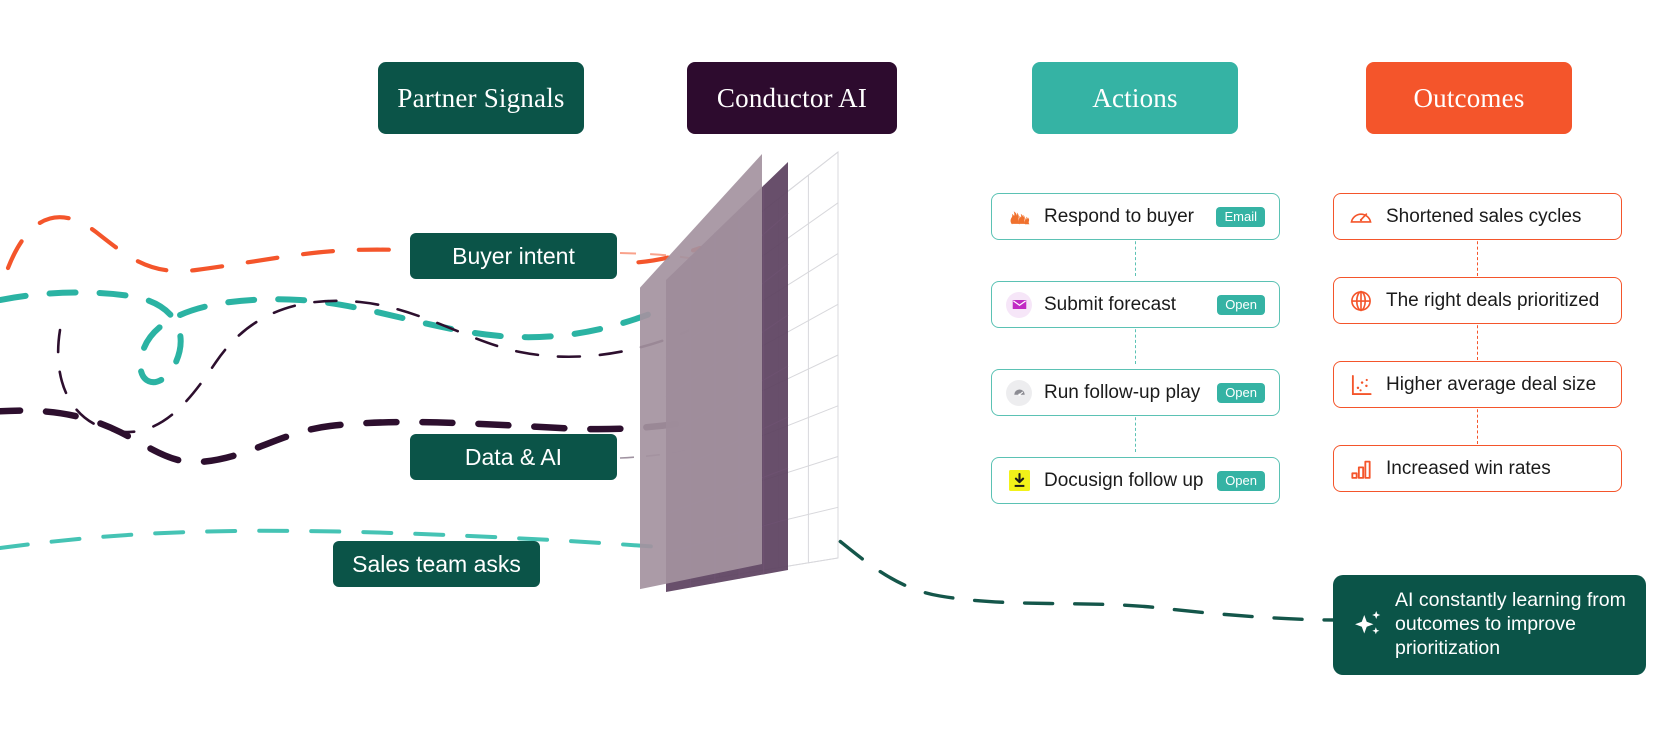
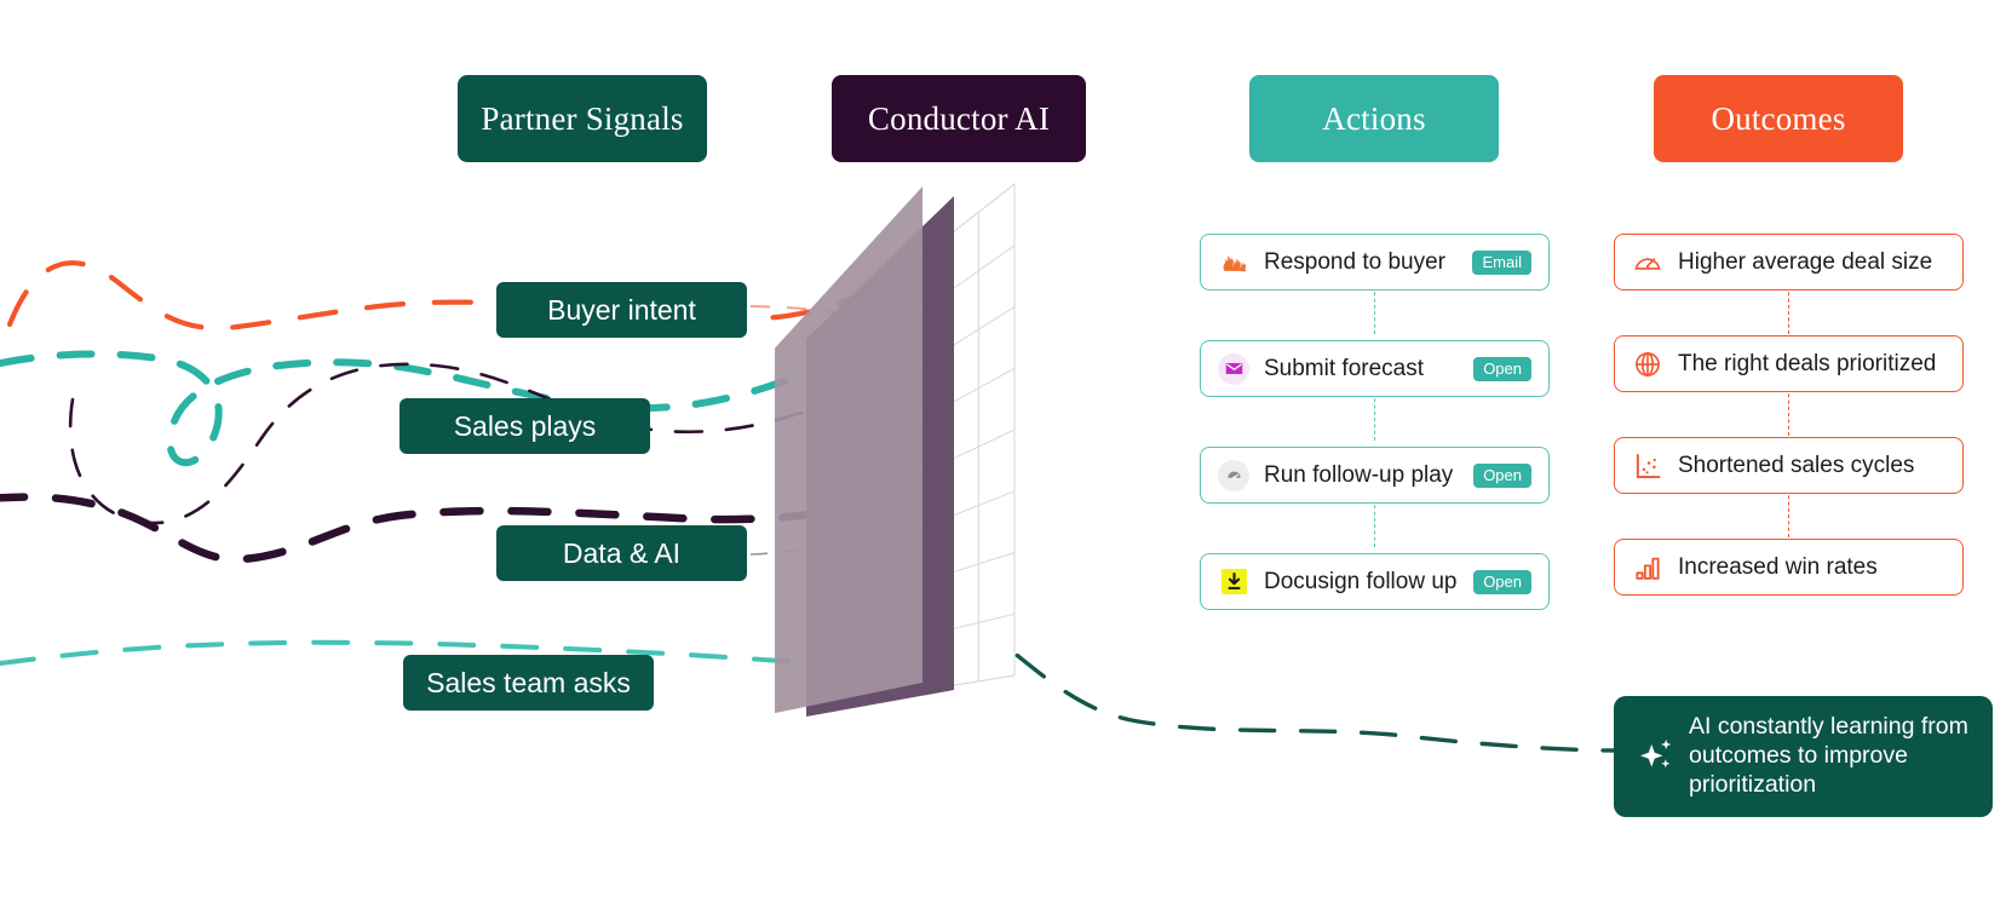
  Partner Signals
  Conductor AI
  Actions
  Outcomes
  Buyer intent
+ Sales plays
  Data & AI
  Sales team asks
  Respond to buyer
  Email
  Submit forecast
  Open
  Run follow-up play
  Open
  Docusign follow up
  Open
- Shortened sales cycles
+ Higher average deal size
  The right deals prioritized
- Higher average deal size
+ Shortened sales cycles
  Increased win rates
  AI constantly learning from
  outcomes to improve
  prioritization
